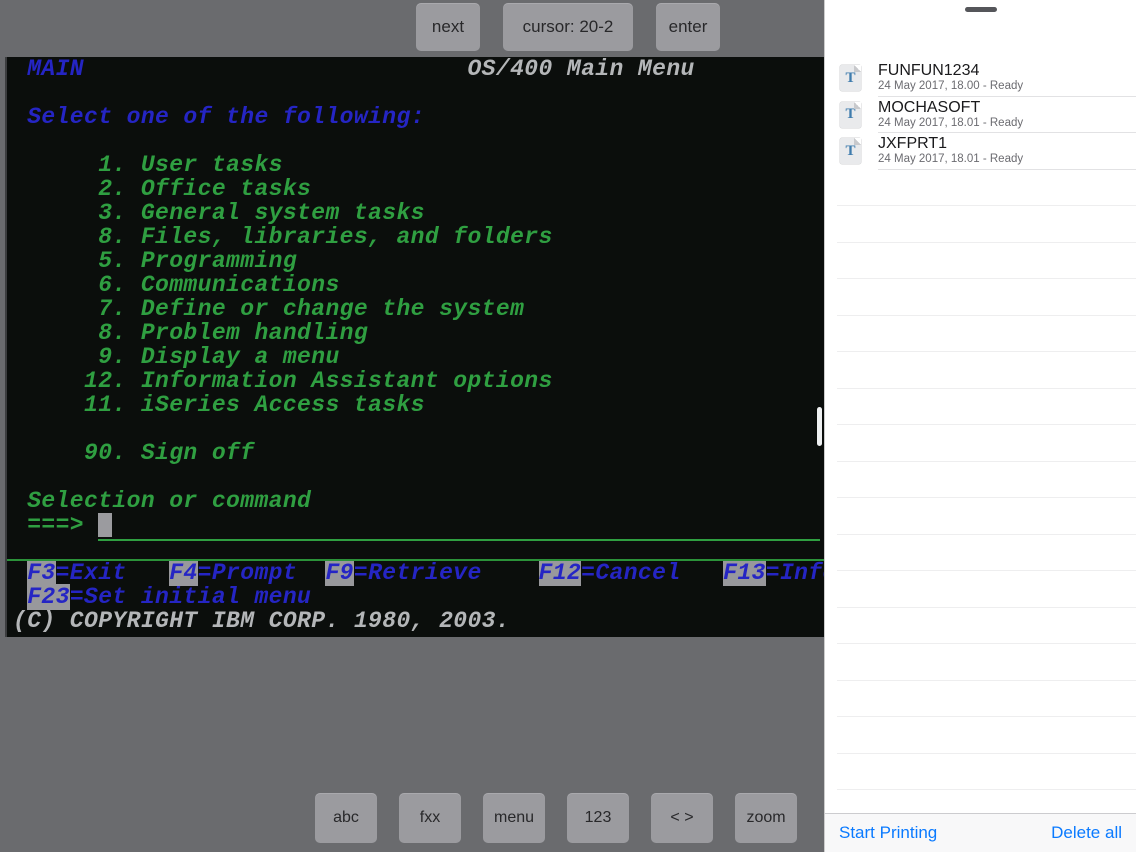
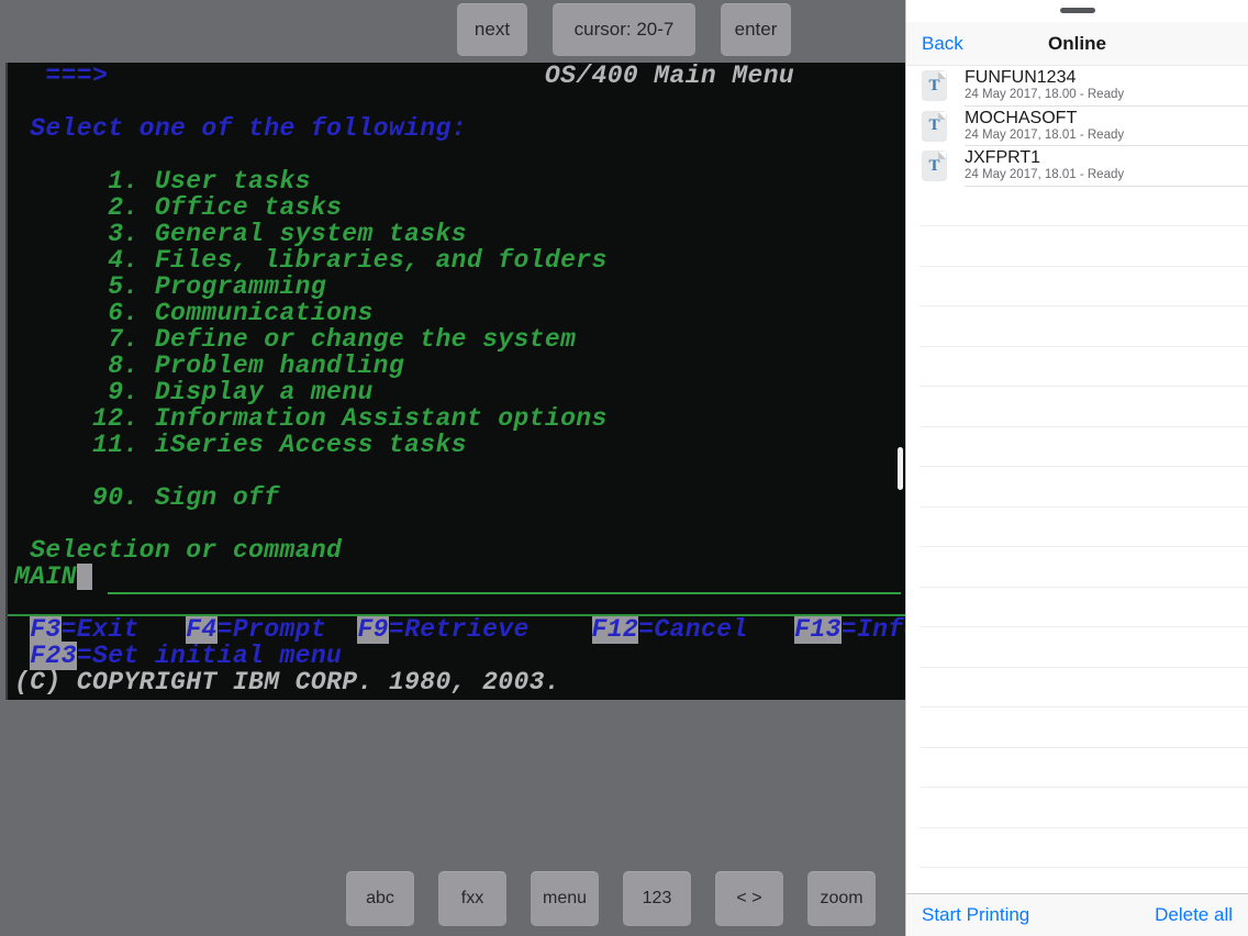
  next
- cursor: 20-2
+ cursor: 20-7
  enter
- MAIN OS/400 Main Menu
+ ===> OS/400 Main Menu
  Select one of the following:
  1. User tasks
  2. Office tasks
  3. General system tasks
- 8. Files, libraries, and folders
+ 4. Files, libraries, and folders
  5. Programming
  6. Communications
  7. Define or change the system
  8. Problem handling
  9. Display a menu
  12. Information Assistant options
  11. iSeries Access tasks
  90. Sign off
  Selection or command
- ===>
+ MAIN
  F3=Exit F4=Prompt F9=Retrieve F12=Cancel F13=Inf
  F23=Set initial menu
  (C) COPYRIGHT IBM CORP. 1980, 2003.
  abc
  fxx
  menu
  123
  < >
  zoom
+ Back
+ Online
  T
  FUNFUN1234
  24 May 2017, 18.00 - Ready
  T
  MOCHASOFT
  24 May 2017, 18.01 - Ready
  T
  JXFPRT1
  24 May 2017, 18.01 - Ready
  Start Printing
  Delete all
